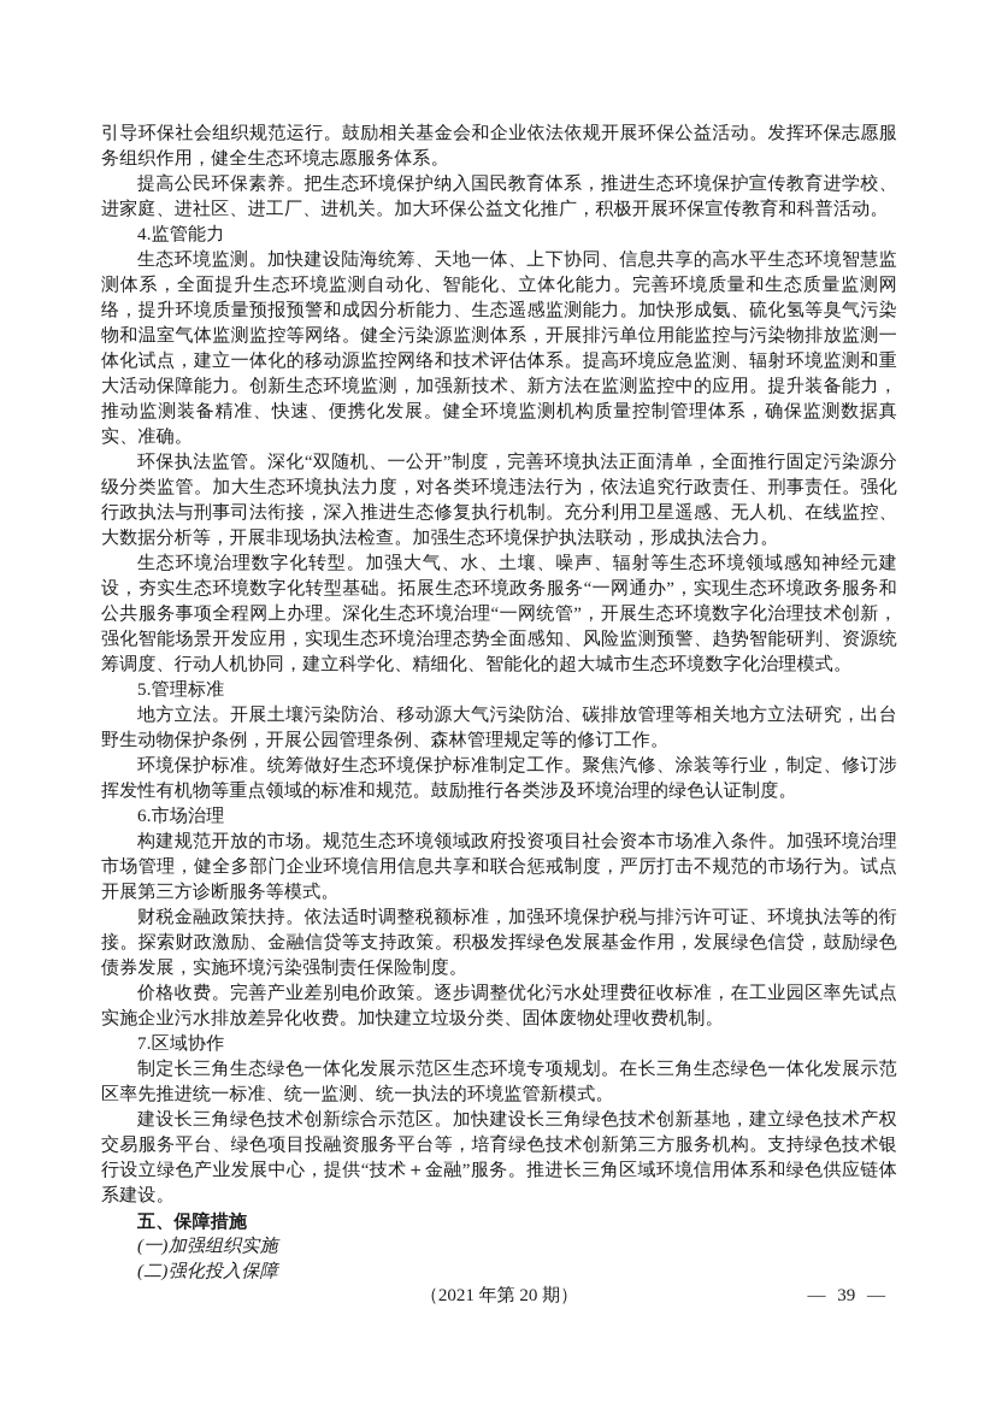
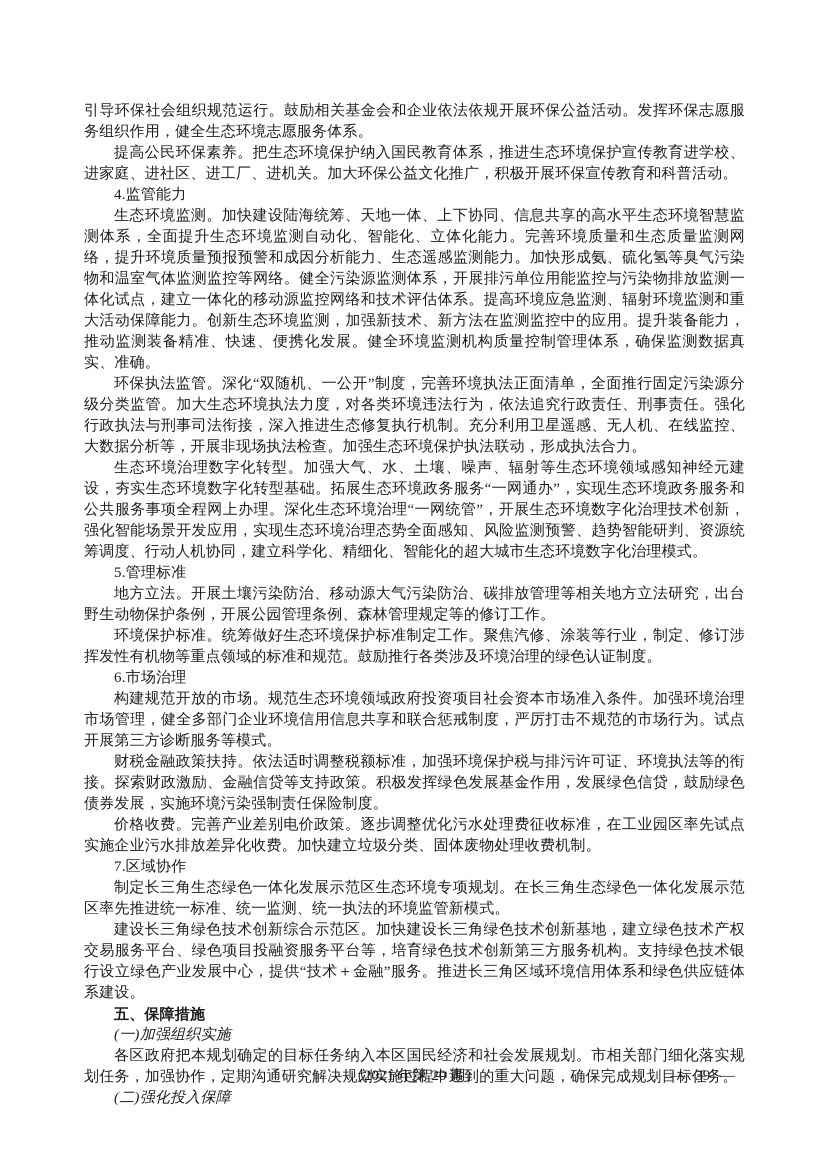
  引导环保社会组织规范运行。鼓励相关基金会和企业依法依规开展环保公益活动。发挥环保志愿服务组织作用，健全生态环境志愿服务体系。
  提高公民环保素养。把生态环境保护纳入国民教育体系，推进生态环境保护宣传教育进学校、进家庭、进社区、进工厂、进机关。加大环保公益文化推广，积极开展环保宣传教育和科普活动。
  4.监管能力
  生态环境监测。加快建设陆海统筹、天地一体、上下协同、信息共享的高水平生态环境智慧监测体系，全面提升生态环境监测自动化、智能化、立体化能力。完善环境质量和生态质量监测网络，提升环境质量预报预警和成因分析能力、生态遥感监测能力。加快形成氨、硫化氢等臭气污染物和温室气体监测监控等网络。健全污染源监测体系，开展排污单位用能监控与污染物排放监测一体化试点，建立一体化的移动源监控网络和技术评估体系。提高环境应急监测、辐射环境监测和重大活动保障能力。创新生态环境监测，加强新技术、新方法在监测监控中的应用。提升装备能力，推动监测装备精准、快速、便携化发展。健全环境监测机构质量控制管理体系，确保监测数据真实、准确。
  环保执法监管。深化“双随机、一公开”制度，完善环境执法正面清单，全面推行固定污染源分级分类监管。加大生态环境执法力度，对各类环境违法行为，依法追究行政责任、刑事责任。强化行政执法与刑事司法衔接，深入推进生态修复执行机制。充分利用卫星遥感、无人机、在线监控、大数据分析等，开展非现场执法检查。加强生态环境保护执法联动，形成执法合力。
  生态环境治理数字化转型。加强大气、水、土壤、噪声、辐射等生态环境领域感知神经元建设，夯实生态环境数字化转型基础。拓展生态环境政务服务“一网通办”，实现生态环境政务服务和公共服务事项全程网上办理。深化生态环境治理“一网统管”，开展生态环境数字化治理技术创新，强化智能场景开发应用，实现生态环境治理态势全面感知、风险监测预警、趋势智能研判、资源统筹调度、行动人机协同，建立科学化、精细化、智能化的超大城市生态环境数字化治理模式。
  5.管理标准
  地方立法。开展土壤污染防治、移动源大气污染防治、碳排放管理等相关地方立法研究，出台野生动物保护条例，开展公园管理条例、森林管理规定等的修订工作。
  环境保护标准。统筹做好生态环境保护标准制定工作。聚焦汽修、涂装等行业，制定、修订涉挥发性有机物等重点领域的标准和规范。鼓励推行各类涉及环境治理的绿色认证制度。
  6.市场治理
  构建规范开放的市场。规范生态环境领域政府投资项目社会资本市场准入条件。加强环境治理市场管理，健全多部门企业环境信用信息共享和联合惩戒制度，严厉打击不规范的市场行为。试点开展第三方诊断服务等模式。
  财税金融政策扶持。依法适时调整税额标准，加强环境保护税与排污许可证、环境执法等的衔接。探索财政激励、金融信贷等支持政策。积极发挥绿色发展基金作用，发展绿色信贷，鼓励绿色债券发展，实施环境污染强制责任保险制度。
  价格收费。完善产业差别电价政策。逐步调整优化污水处理费征收标准，在工业园区率先试点实施企业污水排放差异化收费。加快建立垃圾分类、固体废物处理收费机制。
  7.区域协作
  制定长三角生态绿色一体化发展示范区生态环境专项规划。在长三角生态绿色一体化发展示范区率先推进统一标准、统一监测、统一执法的环境监管新模式。
  建设长三角绿色技术创新综合示范区。加快建设长三角绿色技术创新基地，建立绿色技术产权交易服务平台、绿色项目投融资服务平台等，培育绿色技术创新第三方服务机构。支持绿色技术银行设立绿色产业发展中心，提供“技术＋金融”服务。推进长三角区域环境信用体系和绿色供应链体系建设。
  五、保障措施
  (一)加强组织实施
+ 各区政府把本规划确定的目标任务纳入本区国民经济和社会发展规划。市相关部门细化落实规划任务，加强协作，定期沟通研究解决规划实施过程中遇到的重大问题，确保完成规划目标任务。
  (二)强化投入保障
  （2021 年第 20 期）
  — 39 —
